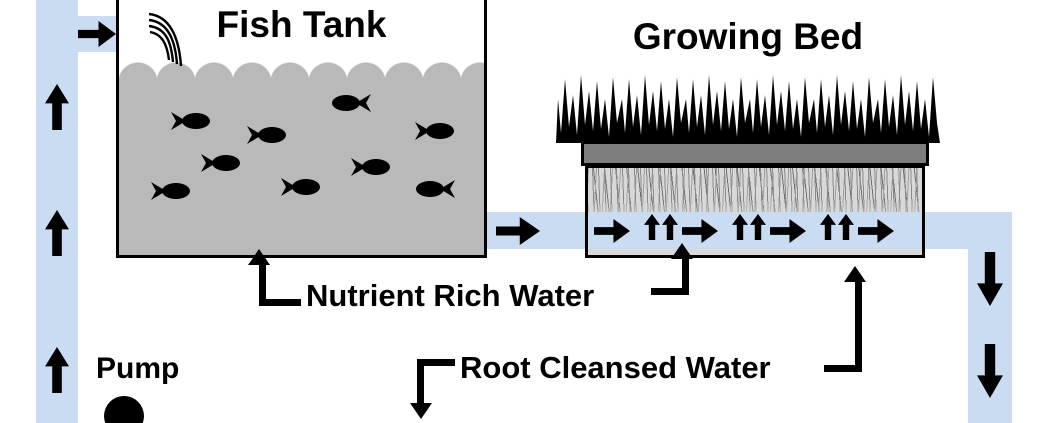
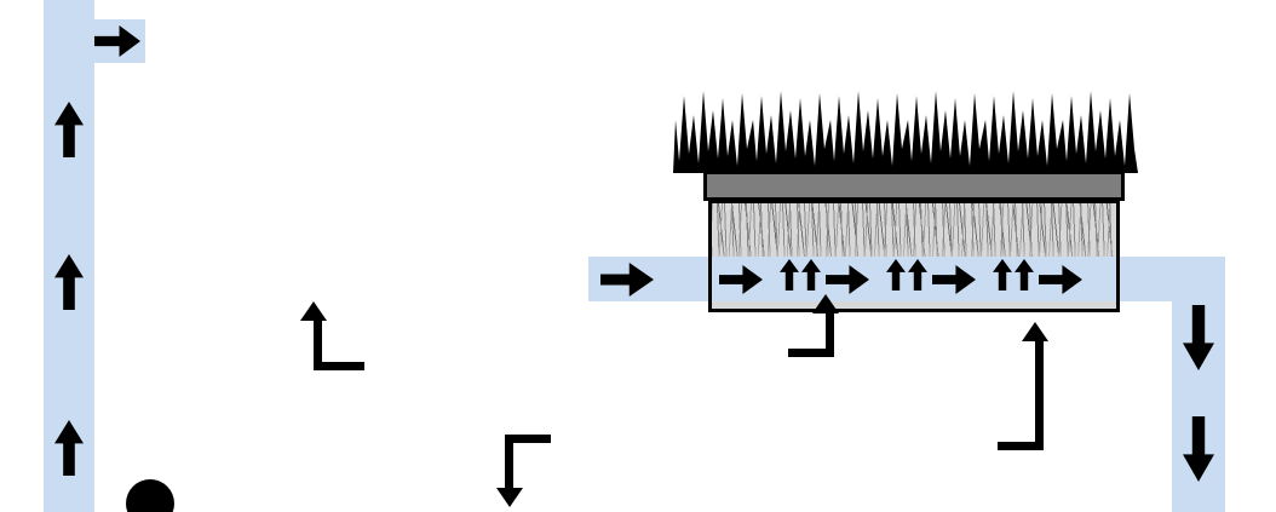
- Growing Bed
- Fish Tank
- Nutrient Rich Water
- Root Cleansed Water
- Pump
